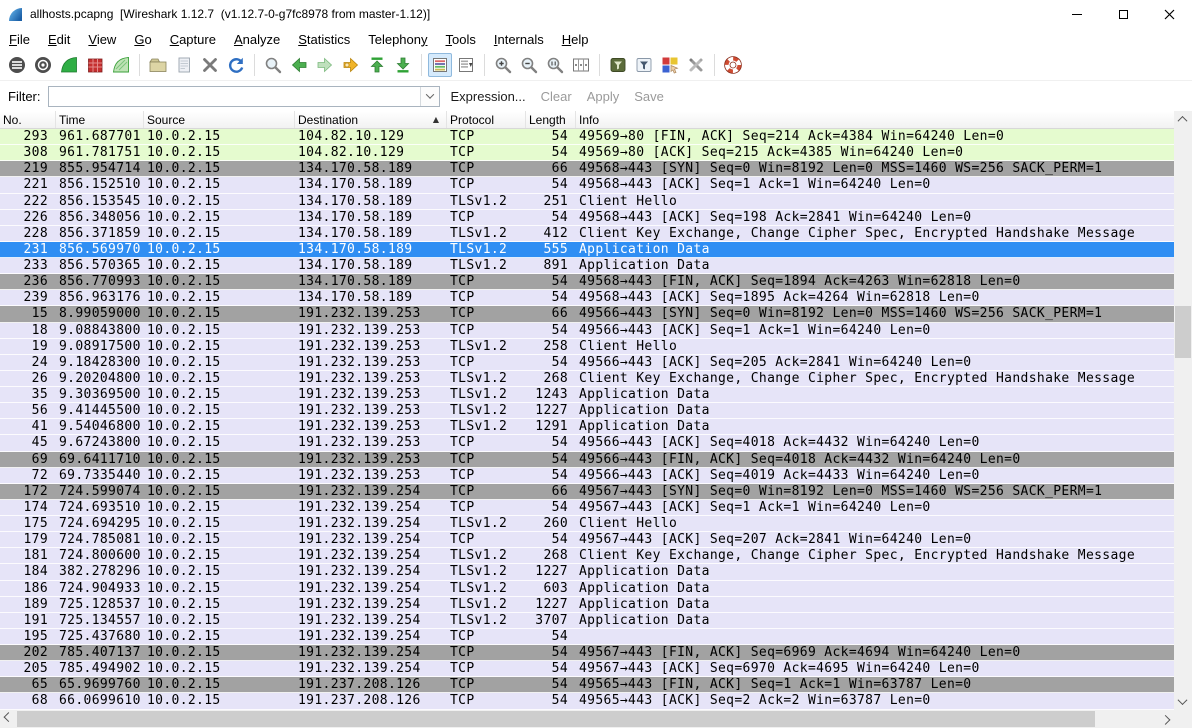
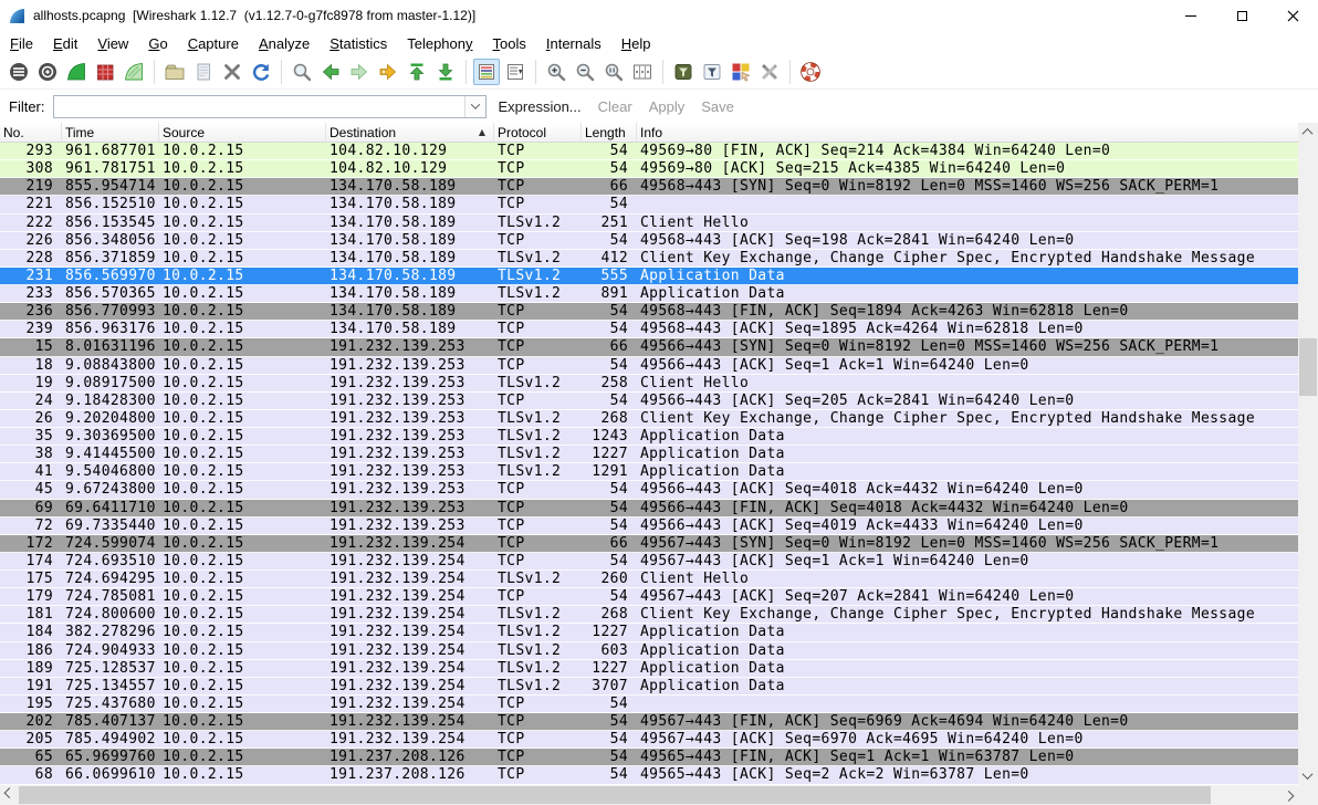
  allhosts.pcapng [Wireshark 1.12.7 (v1.12.7-0-g7fc8978 from master-1.12)]
  File
  Edit
  View
  Go
  Capture
  Analyze
  Statistics
  Telephony
  Tools
  Internals
  Help
  Filter:
  Expression...
  Clear
  Apply
  Save
  No.
  Time
  Source
  Destination
  ▲
  Protocol
  Length
  Info
  293
  961.687701
  10.0.2.15
  104.82.10.129
  TCP
  54
  49569→80 [FIN, ACK] Seq=214 Ack=4384 Win=64240 Len=0
  308
  961.781751
  10.0.2.15
  104.82.10.129
  TCP
  54
  49569→80 [ACK] Seq=215 Ack=4385 Win=64240 Len=0
  219
  855.954714
  10.0.2.15
  134.170.58.189
  TCP
  66
  49568→443 [SYN] Seq=0 Win=8192 Len=0 MSS=1460 WS=256 SACK_PERM=1
  221
  856.152510
  10.0.2.15
  134.170.58.189
  TCP
  54
- 49568→443 [ACK] Seq=1 Ack=1 Win=64240 Len=0
  222
  856.153545
  10.0.2.15
  134.170.58.189
  TLSv1.2
  251
  Client Hello
  226
  856.348056
  10.0.2.15
  134.170.58.189
  TCP
  54
  49568→443 [ACK] Seq=198 Ack=2841 Win=64240 Len=0
  228
  856.371859
  10.0.2.15
  134.170.58.189
  TLSv1.2
  412
  Client Key Exchange, Change Cipher Spec, Encrypted Handshake Message
  231
  856.569970
  10.0.2.15
  134.170.58.189
  TLSv1.2
  555
  Application Data
  233
  856.570365
  10.0.2.15
  134.170.58.189
  TLSv1.2
  891
  Application Data
  236
  856.770993
  10.0.2.15
  134.170.58.189
  TCP
  54
  49568→443 [FIN, ACK] Seq=1894 Ack=4263 Win=62818 Len=0
  239
  856.963176
  10.0.2.15
  134.170.58.189
  TCP
  54
  49568→443 [ACK] Seq=1895 Ack=4264 Win=62818 Len=0
  15
- 8.99059000
+ 8.01631196
  10.0.2.15
  191.232.139.253
  TCP
  66
  49566→443 [SYN] Seq=0 Win=8192 Len=0 MSS=1460 WS=256 SACK_PERM=1
  18
  9.08843800
  10.0.2.15
  191.232.139.253
  TCP
  54
  49566→443 [ACK] Seq=1 Ack=1 Win=64240 Len=0
  19
  9.08917500
  10.0.2.15
  191.232.139.253
  TLSv1.2
  258
  Client Hello
  24
  9.18428300
  10.0.2.15
  191.232.139.253
  TCP
  54
  49566→443 [ACK] Seq=205 Ack=2841 Win=64240 Len=0
  26
  9.20204800
  10.0.2.15
  191.232.139.253
  TLSv1.2
  268
  Client Key Exchange, Change Cipher Spec, Encrypted Handshake Message
  35
  9.30369500
  10.0.2.15
  191.232.139.253
  TLSv1.2
  1243
  Application Data
- 56
+ 38
  9.41445500
  10.0.2.15
  191.232.139.253
  TLSv1.2
  1227
  Application Data
  41
  9.54046800
  10.0.2.15
  191.232.139.253
  TLSv1.2
  1291
  Application Data
  45
  9.67243800
  10.0.2.15
  191.232.139.253
  TCP
  54
  49566→443 [ACK] Seq=4018 Ack=4432 Win=64240 Len=0
  69
  69.6411710
  10.0.2.15
  191.232.139.253
  TCP
  54
  49566→443 [FIN, ACK] Seq=4018 Ack=4432 Win=64240 Len=0
  72
  69.7335440
  10.0.2.15
  191.232.139.253
  TCP
  54
  49566→443 [ACK] Seq=4019 Ack=4433 Win=64240 Len=0
  172
  724.599074
  10.0.2.15
  191.232.139.254
  TCP
  66
  49567→443 [SYN] Seq=0 Win=8192 Len=0 MSS=1460 WS=256 SACK_PERM=1
  174
  724.693510
  10.0.2.15
  191.232.139.254
  TCP
  54
  49567→443 [ACK] Seq=1 Ack=1 Win=64240 Len=0
  175
  724.694295
  10.0.2.15
  191.232.139.254
  TLSv1.2
  260
  Client Hello
  179
  724.785081
  10.0.2.15
  191.232.139.254
  TCP
  54
  49567→443 [ACK] Seq=207 Ack=2841 Win=64240 Len=0
  181
  724.800600
  10.0.2.15
  191.232.139.254
  TLSv1.2
  268
  Client Key Exchange, Change Cipher Spec, Encrypted Handshake Message
  184
  382.278296
  10.0.2.15
  191.232.139.254
  TLSv1.2
  1227
  Application Data
  186
  724.904933
  10.0.2.15
  191.232.139.254
  TLSv1.2
  603
  Application Data
  189
  725.128537
  10.0.2.15
  191.232.139.254
  TLSv1.2
  1227
  Application Data
  191
  725.134557
  10.0.2.15
  191.232.139.254
  TLSv1.2
  3707
  Application Data
  195
  725.437680
  10.0.2.15
  191.232.139.254
  TCP
  54
  202
  785.407137
  10.0.2.15
  191.232.139.254
  TCP
  54
  49567→443 [FIN, ACK] Seq=6969 Ack=4694 Win=64240 Len=0
  205
  785.494902
  10.0.2.15
  191.232.139.254
  TCP
  54
  49567→443 [ACK] Seq=6970 Ack=4695 Win=64240 Len=0
  65
  65.9699760
  10.0.2.15
  191.237.208.126
  TCP
  54
  49565→443 [FIN, ACK] Seq=1 Ack=1 Win=63787 Len=0
  68
  66.0699610
  10.0.2.15
  191.237.208.126
  TCP
  54
  49565→443 [ACK] Seq=2 Ack=2 Win=63787 Len=0
